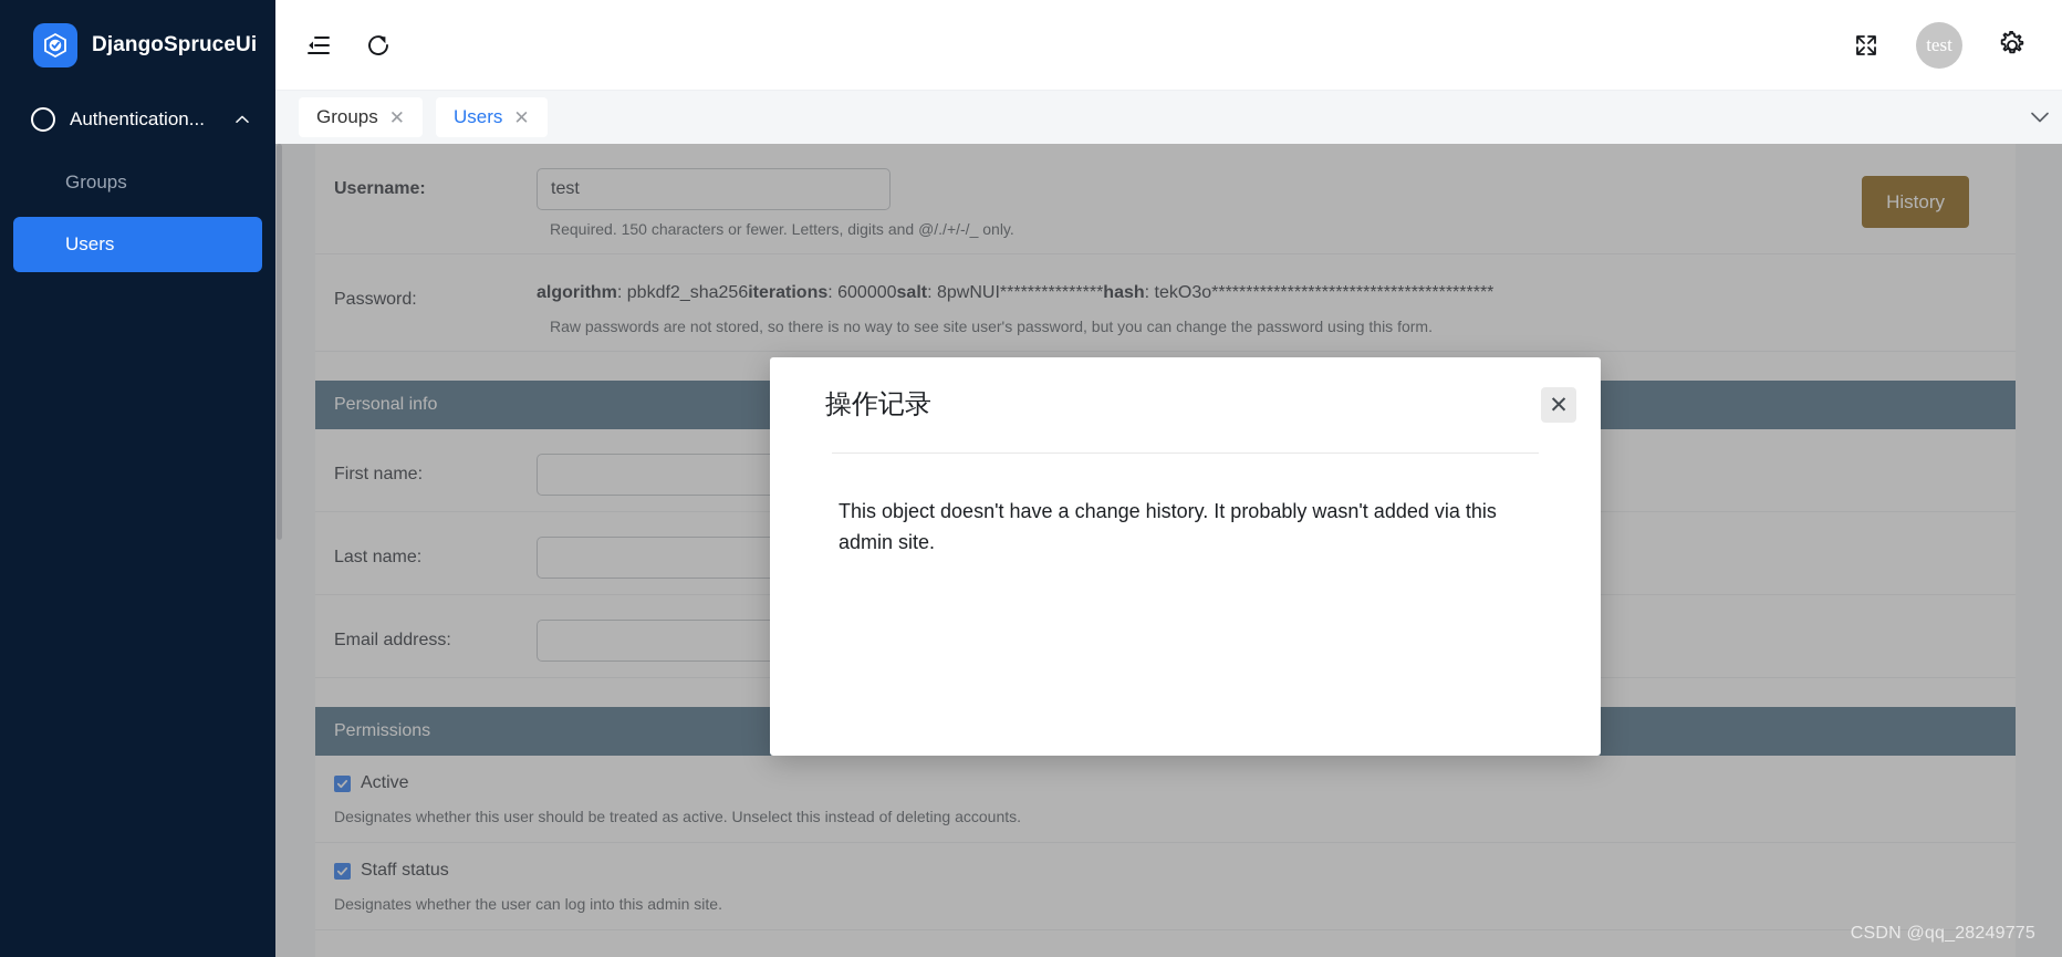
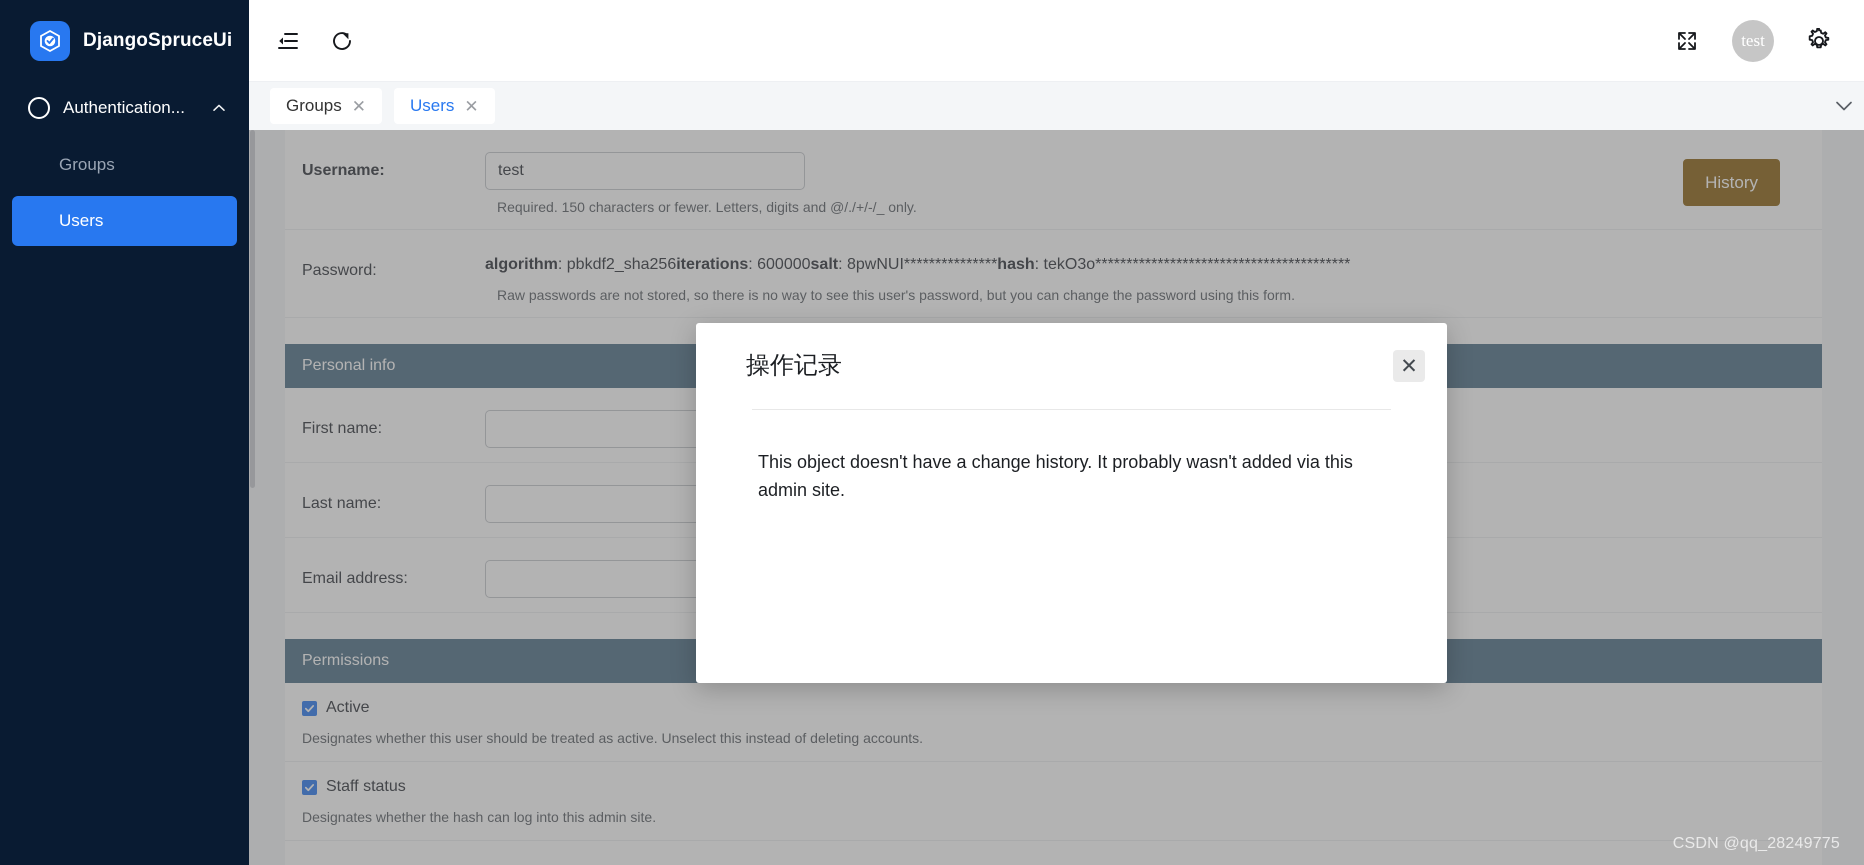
  History
  Username:
  test
  Required. 150 characters or fewer. Letters, digits and @/./+/-/_ only.
  Password:
  algorithm: pbkdf2_sha256iterations: 600000salt: 8pwNUI***************hash: tekO3o*****************************************
- Raw passwords are not stored, so there is no way to see site user's password, but you can change the password using this form.
+ Raw passwords are not stored, so there is no way to see this user's password, but you can change the password using this form.
  Personal info
  First name:
  Last name:
  Email address:
  Permissions
  Active
  Designates whether this user should be treated as active. Unselect this instead of deleting accounts.
  Staff status
- Designates whether the user can log into this admin site.
+ Designates whether the hash can log into this admin site.
  test
  Groups
  ✕
  Users
  ✕
  DjangoSpruceUi
  Authentication...
  Groups
  Users
  操作记录
  ✕
  This object doesn't have a change history. It probably wasn't added via this admin site.
  CSDN @qq_28249775
